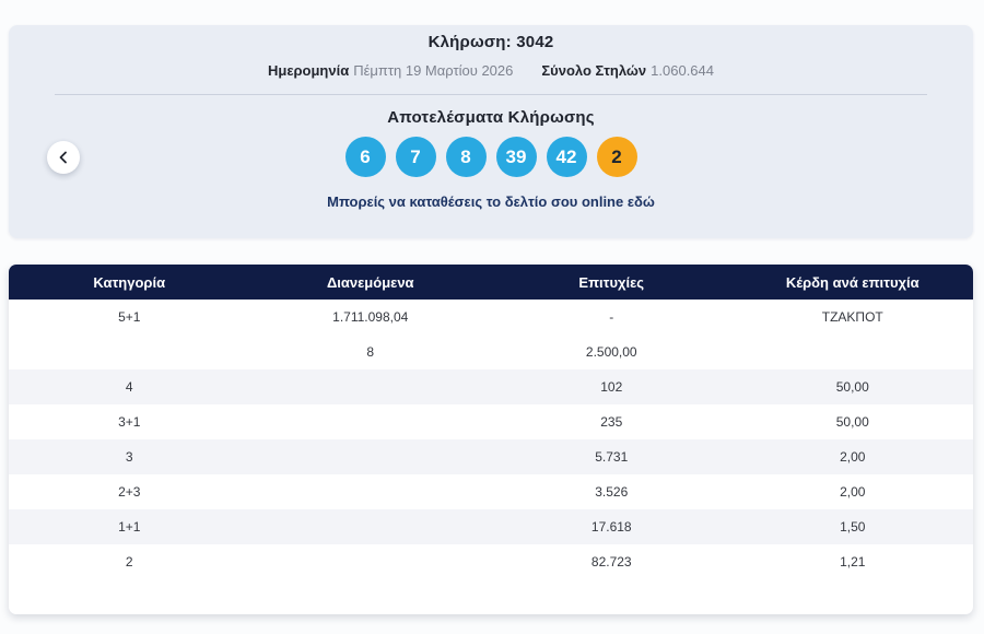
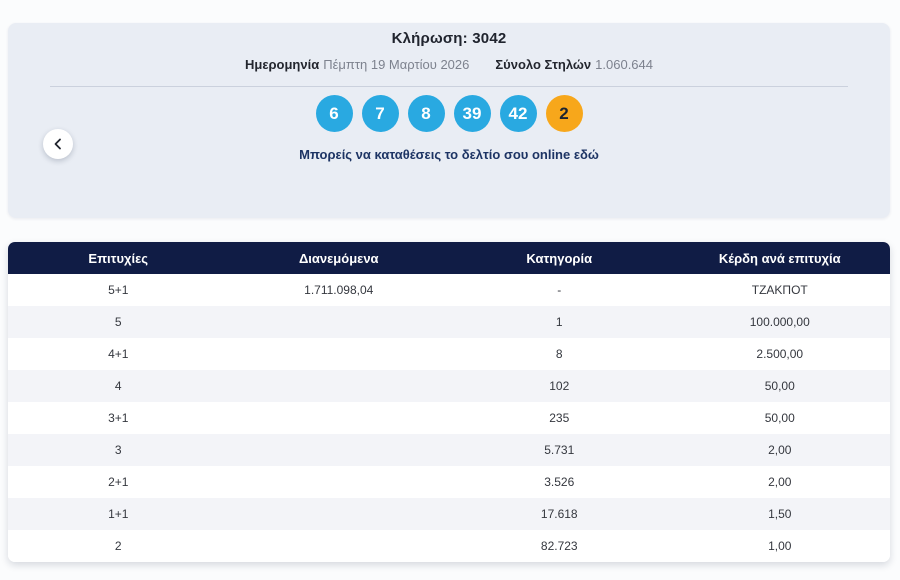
  Κλήρωση: 3042
  Ημερομηνία Πέμπτη 19 Μαρτίου 2026
  Σύνολο Στηλών 1.060.644
- Αποτελέσματα Κλήρωσης
  6
  7
  8
  39
  42
  2
  Μπορείς να καταθέσεις το δελτίο σου online εδώ
- Κατηγορία
+ Επιτυχίες
  Διανεμόμενα
- Επιτυχίες
+ Κατηγορία
  Κέρδη ανά επιτυχία
  5+1
  1.711.098,04
  -
  ΤΖΑΚΠΟΤ
+ 5
+ 1
+ 100.000,00
+ 4+1
  8
  2.500,00
  4
  102
  50,00
  3+1
  235
  50,00
  3
  5.731
  2,00
- 2+3
+ 2+1
  3.526
  2,00
  1+1
  17.618
  1,50
  2
  82.723
- 1,21
+ 1,00
